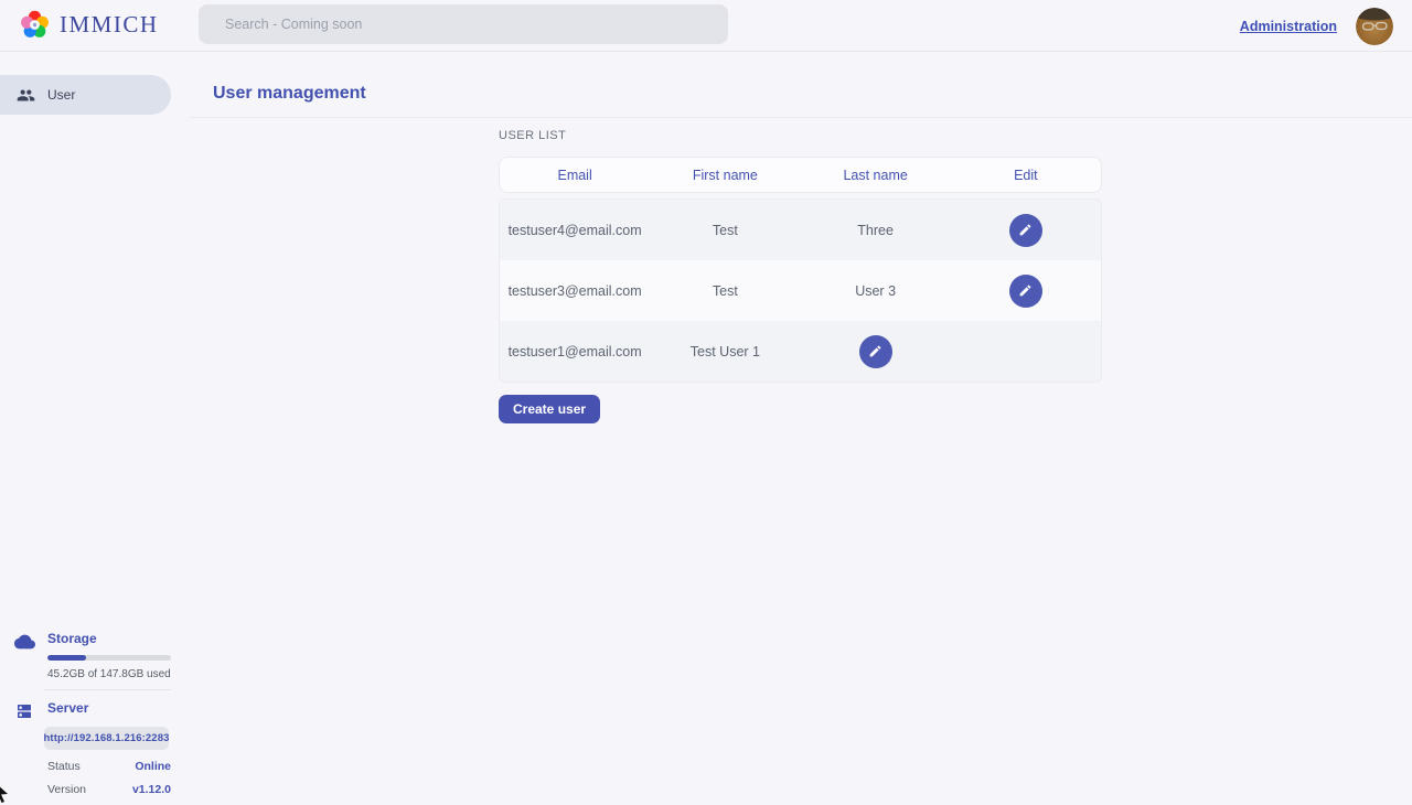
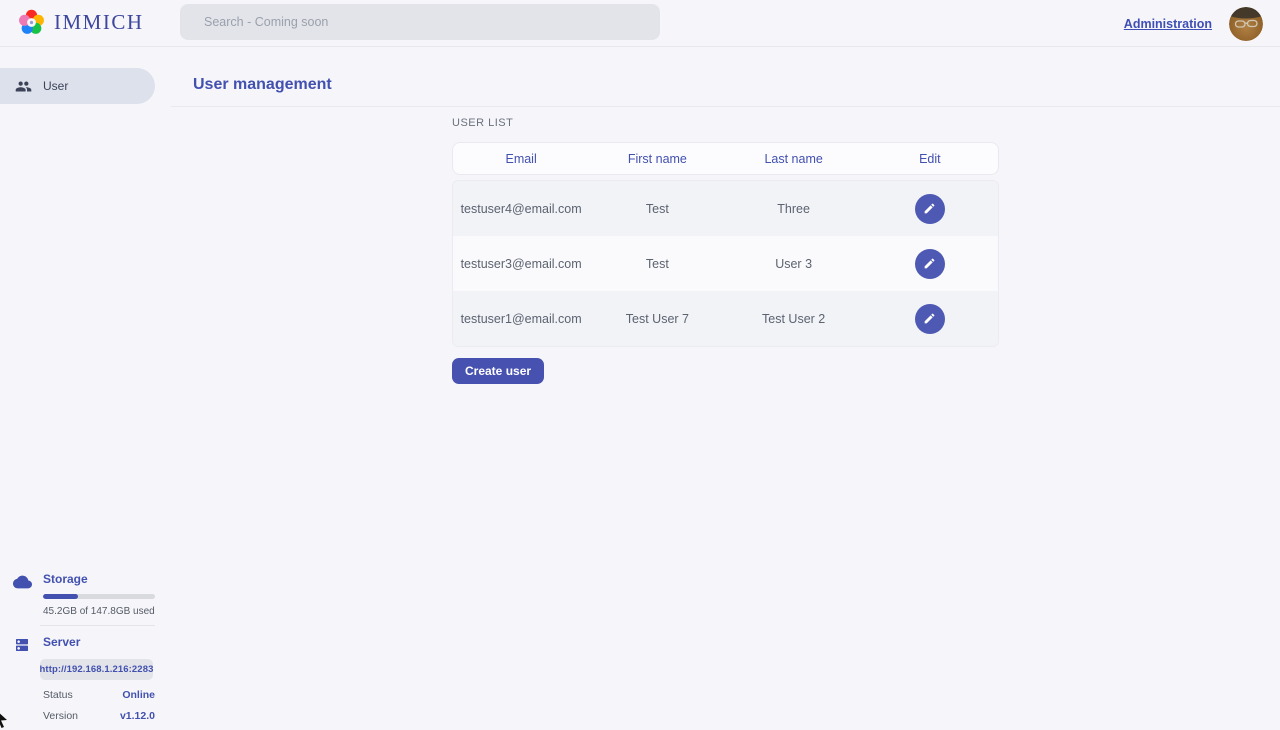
  IMMICH
  Search - Coming soon
  Administration
  User
  User management
  USER LIST
  Email
  First name
  Last name
  Edit
  testuser4@email.com
  Test
  Three
  testuser3@email.com
  Test
  User 3
  testuser1@email.com
- Test User 1
+ Test User 7
+ Test User 2
  Create user
  Storage
  45.2GB of 147.8GB used
  Server
  http://192.168.1.216:2283
  Status
  Online
  Version
  v1.12.0
